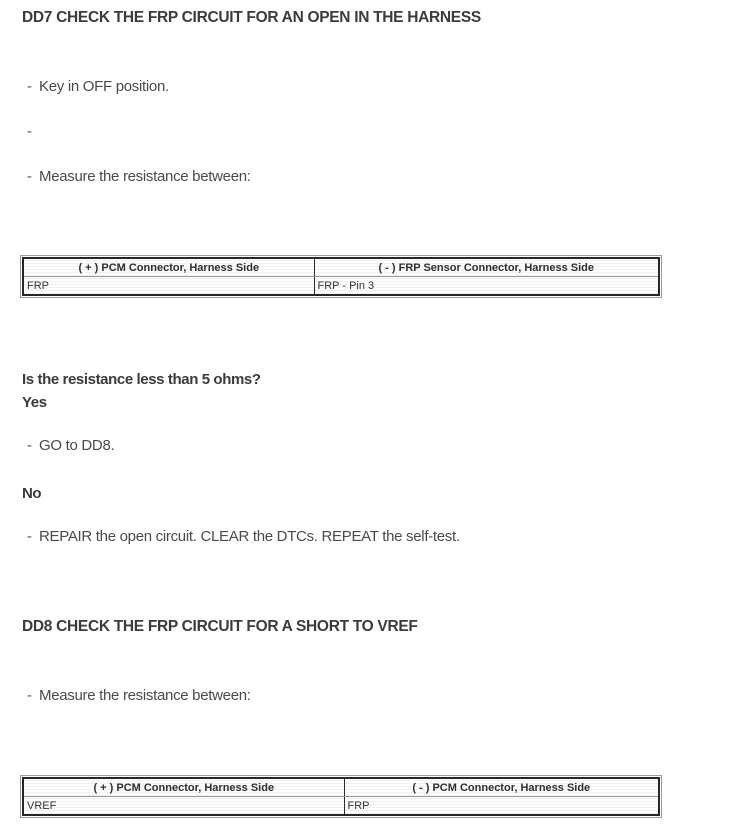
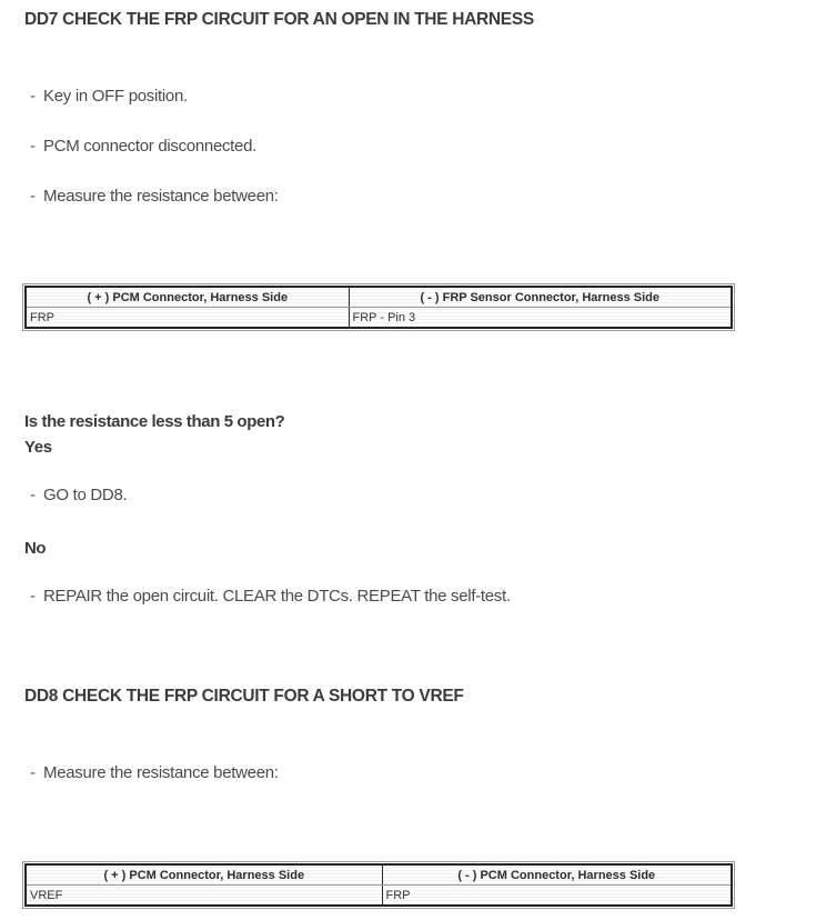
  DD7 CHECK THE FRP CIRCUIT FOR AN OPEN IN THE HARNESS
  -
  Key in OFF position.
  -
+ PCM connector disconnected.
  -
  Measure the resistance between:
  ( + ) PCM Connector, Harness Side	( - ) FRP Sensor Connector, Harness Side
  FRP	FRP - Pin 3
- Is the resistance less than 5 ohms?
+ Is the resistance less than 5 open?
  Yes
  -
  GO to DD8.
  No
  -
  REPAIR the open circuit. CLEAR the DTCs. REPEAT the self-test.
  DD8 CHECK THE FRP CIRCUIT FOR A SHORT TO VREF
  -
  Measure the resistance between:
  ( + ) PCM Connector, Harness Side	( - ) PCM Connector, Harness Side
  VREF	FRP
